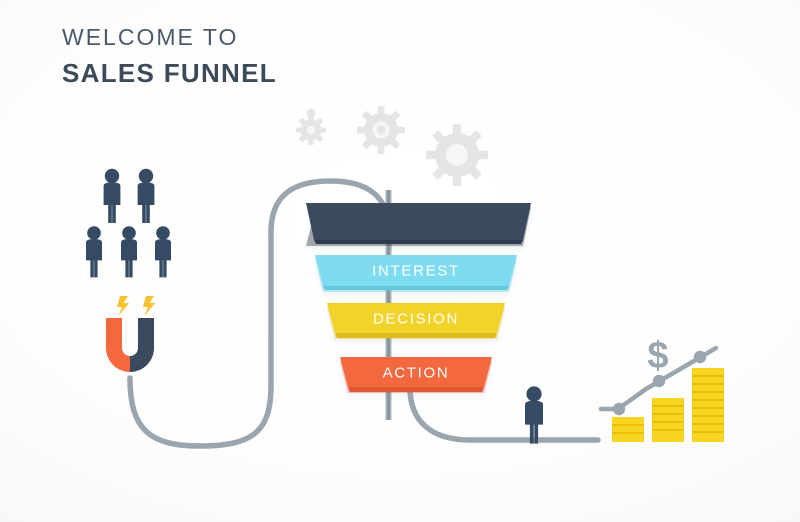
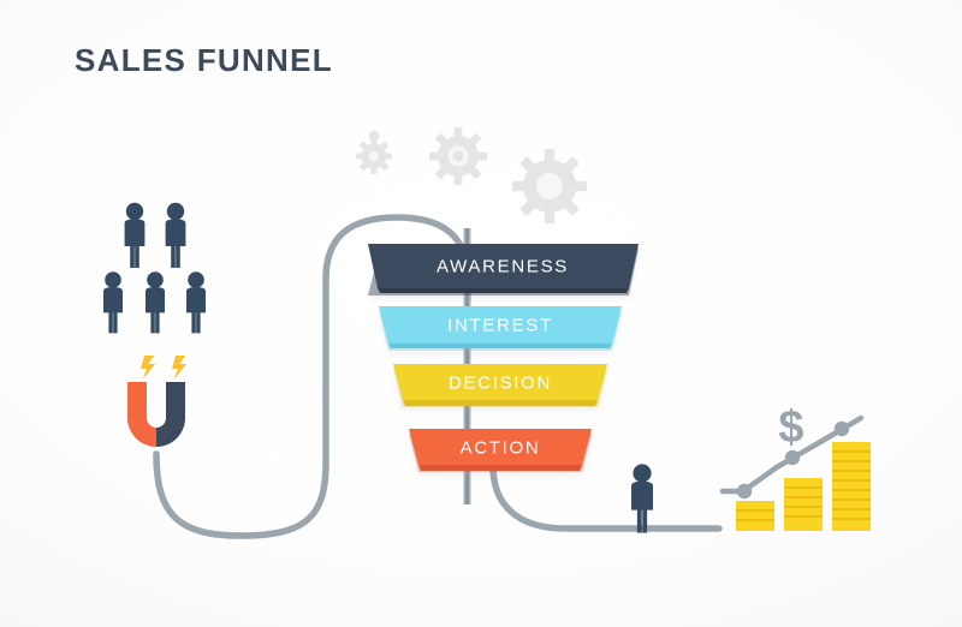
- WELCOME TO
  SALES FUNNEL
  $
+ AWARENESS
  INTEREST
  DECISION
  ACTION
